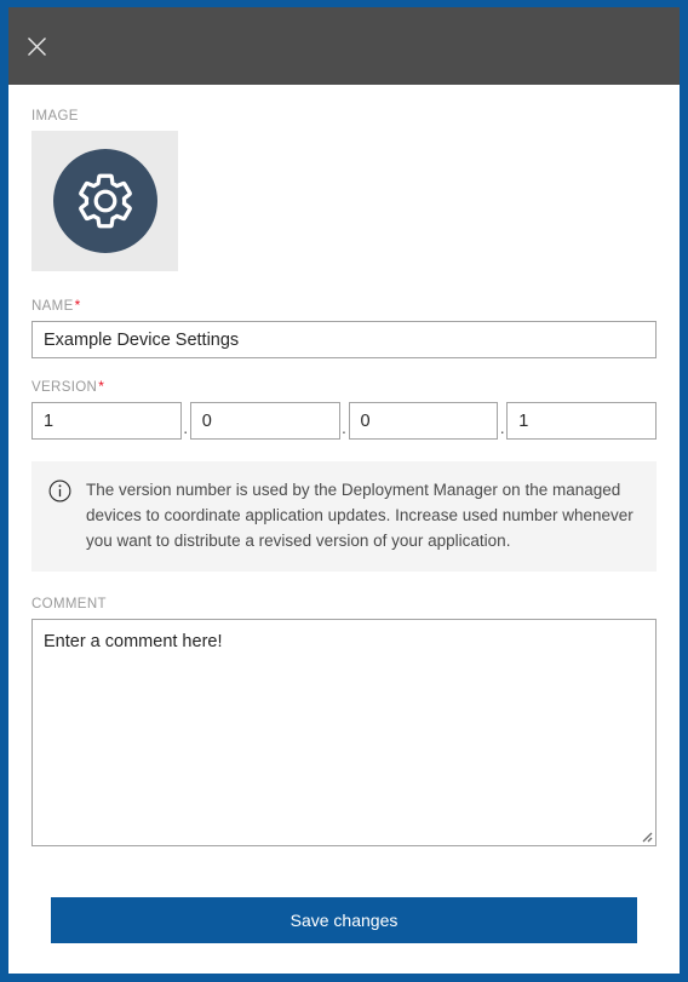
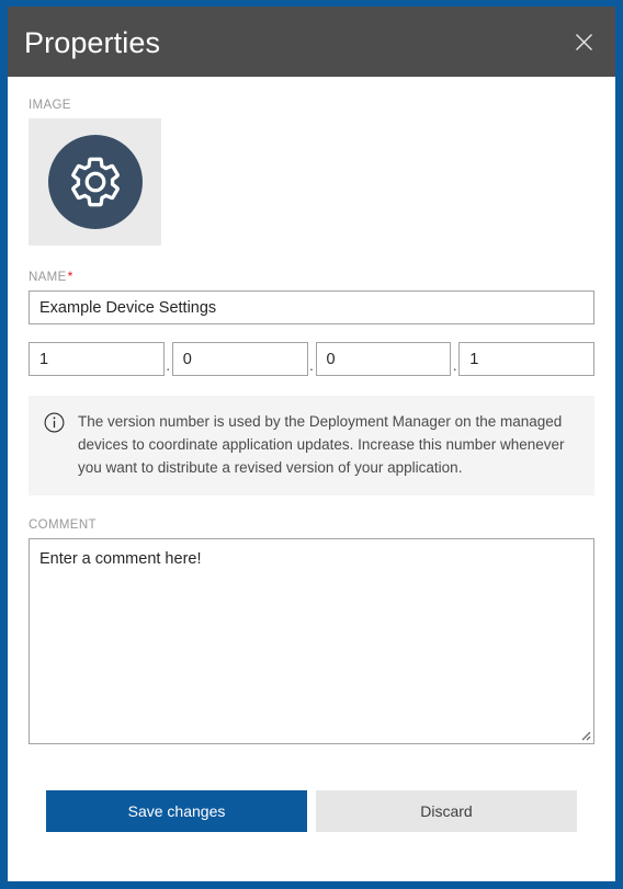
+ Properties
  IMAGE
  NAME*
  Example Device Settings
- VERSION*
  1
  .
  0
  .
  0
  .
  1
- The version number is used by the Deployment Manager on the managed devices to coordinate application updates. Increase used number whenever you want to distribute a revised version of your application.
+ The version number is used by the Deployment Manager on the managed devices to coordinate application updates. Increase this number whenever you want to distribute a revised version of your application.
  COMMENT
  Enter a comment here!
  Save changes
+ Discard
